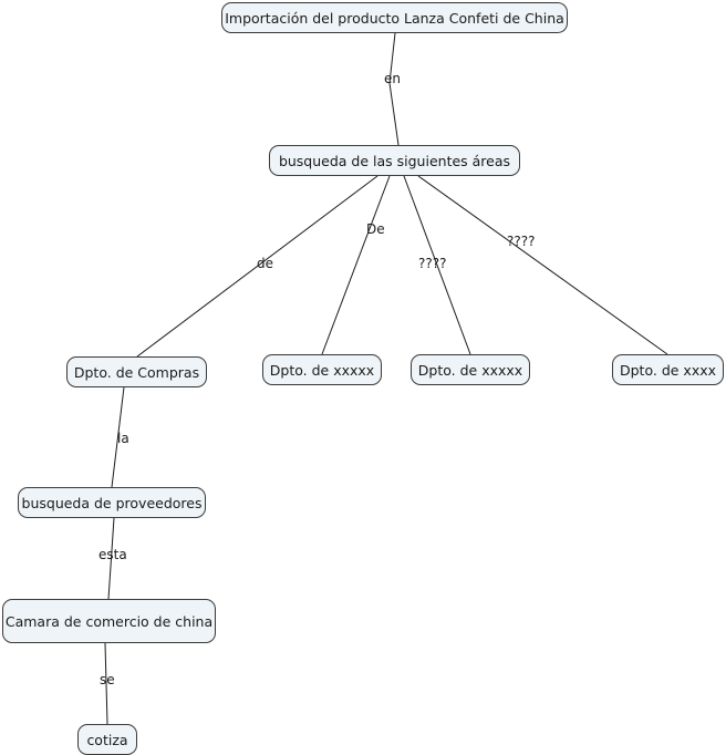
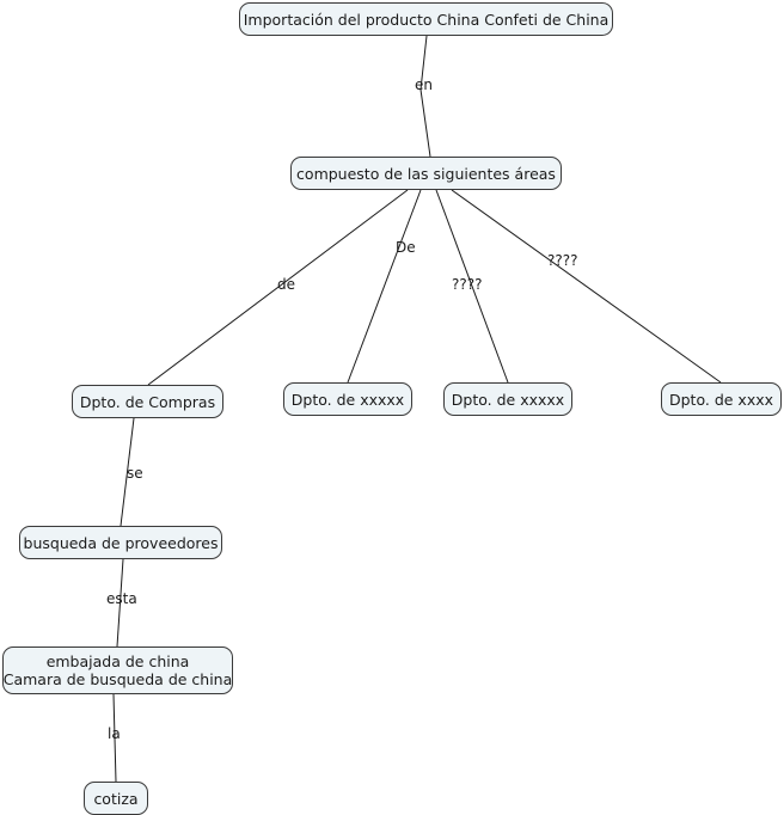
- Importación del producto Lanza Confeti de China
+ Importación del producto China Confeti de China
- busqueda de las siguientes áreas
+ compuesto de las siguientes áreas
  Dpto. de Compras
  Dpto. de xxxxx
  Dpto. de xxxxx
  Dpto. de xxxx
  busqueda de proveedores
+ embajada de china
- Camara de comercio de china
+ Camara de busqueda de china
  cotiza
  en
  de
  De
  ????
  ????
- la
+ se
  esta
- se
+ la
